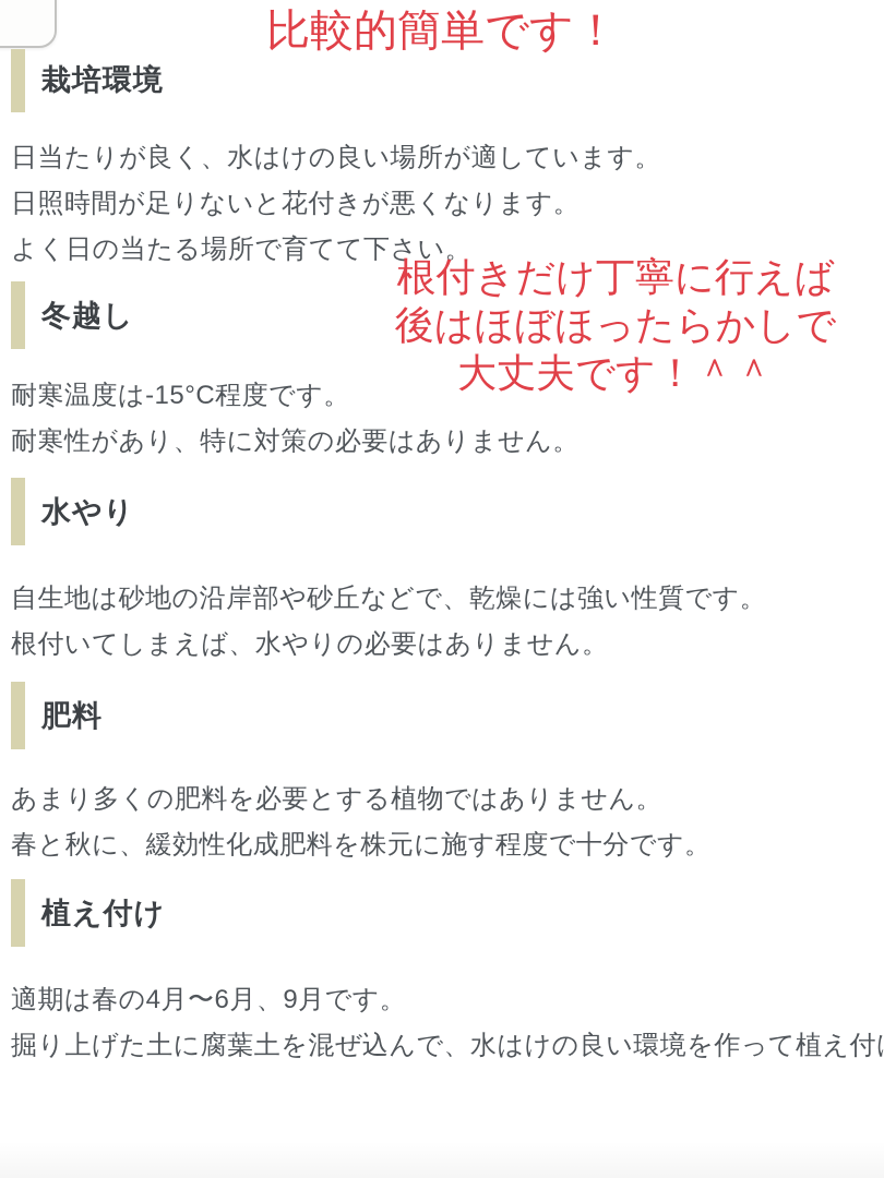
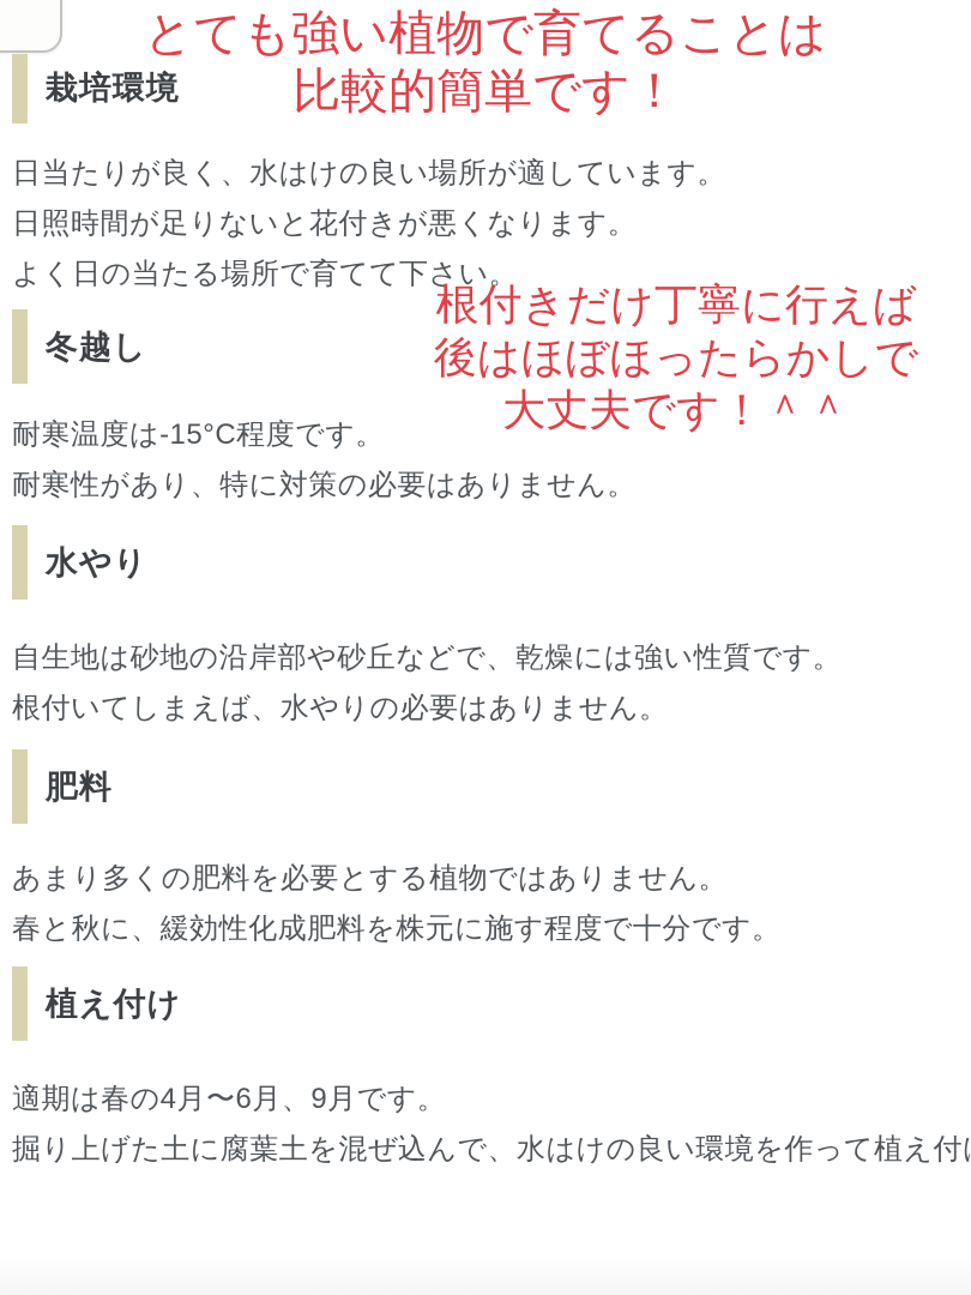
+ とても強い植物で育てることは
  比較的簡単です！
  栽培環境
  日当たりが良く、水はけの良い場所が適しています。
  日照時間が足りないと花付きが悪くなります。
  よく日の当たる場所で育てて下さい。
  根付きだけ丁寧に行えば
  後はほぼほったらかしで
  大丈夫です！＾＾
  冬越し
  耐寒温度は-15°C程度です。
  耐寒性があり、特に対策の必要はありません。
  水やり
  自生地は砂地の沿岸部や砂丘などで、乾燥には強い性質です。
  根付いてしまえば、水やりの必要はありません。
  肥料
  あまり多くの肥料を必要とする植物ではありません。
  春と秋に、緩効性化成肥料を株元に施す程度で十分です。
  植え付け
  適期は春の4月〜6月、9月です。
  掘り上げた土に腐葉土を混ぜ込んで、水はけの良い環境を作って植え付
